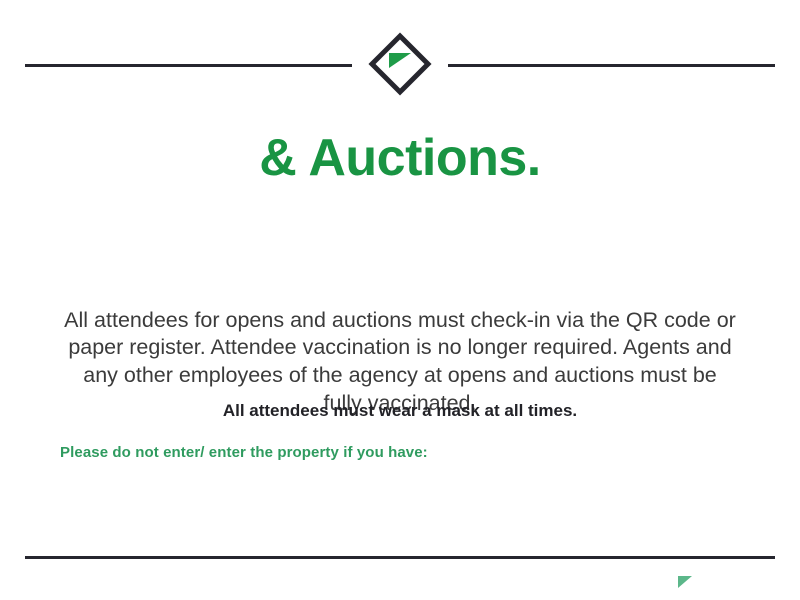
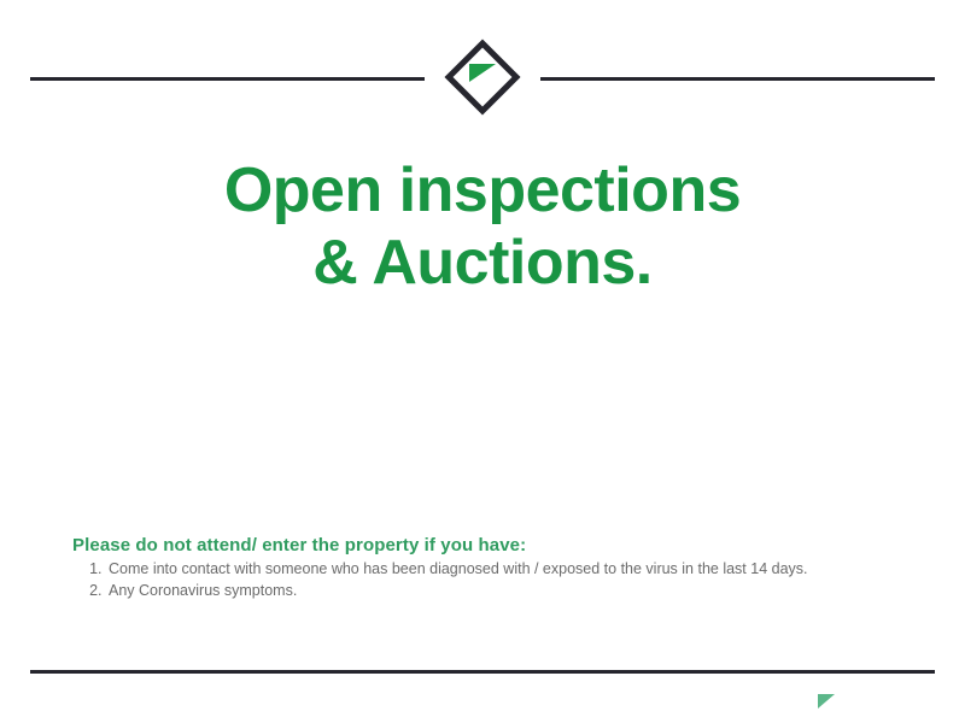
+ Open inspections
  & Auctions.
- All attendees for opens and auctions must check-in via the QR code or paper register. Attendee vaccination is no longer required. Agents and any other employees of the agency at opens and auctions must be fully vaccinated.
- All attendees must wear a mask at all times.
- Please do not enter/ enter the property if you have:
+ Please do not attend/ enter the property if you have:
+ Come into contact with someone who has been diagnosed with / exposed to the virus in the last 14 days.
+ Any Coronavirus symptoms.
